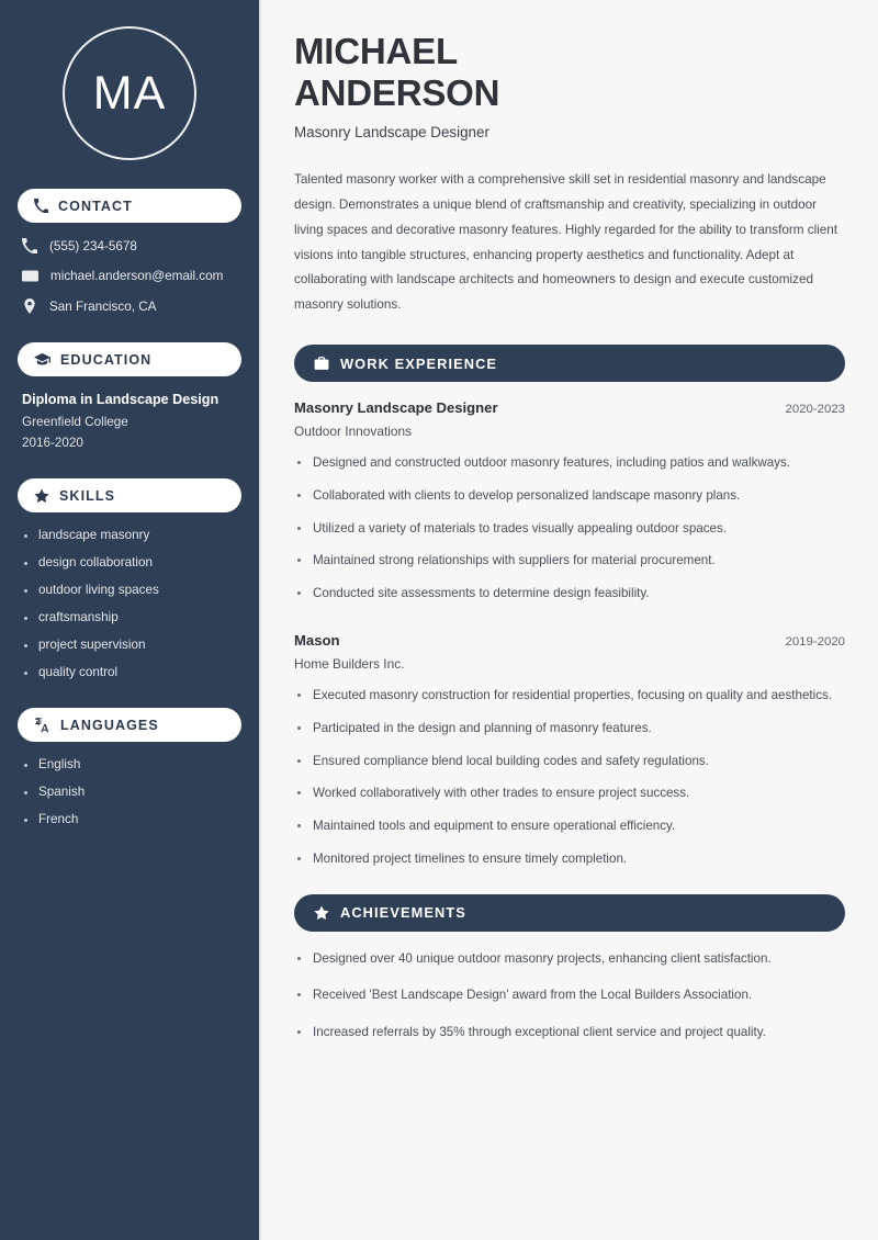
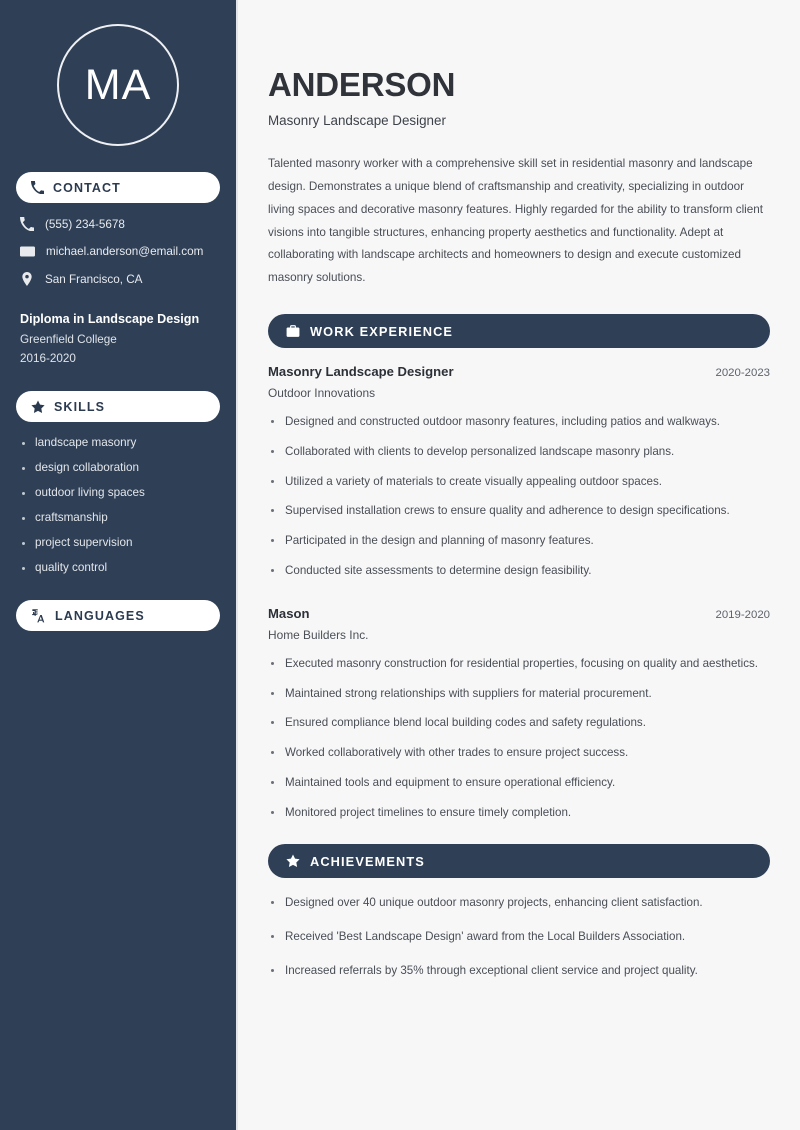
  MA
  CONTACT
  (555) 234-5678
  michael.anderson@email.com
  San Francisco, CA
- EDUCATION
  Diploma in Landscape Design
  Greenfield College
  2016-2020
  SKILLS
  landscape masonry
  design collaboration
  outdoor living spaces
  craftsmanship
  project supervision
  quality control
  LANGUAGES
- English
- Spanish
- French
- MICHAEL
  ANDERSON
  Masonry Landscape Designer
  Talented masonry worker with a comprehensive skill set in residential masonry and landscape design. Demonstrates a unique blend of craftsmanship and creativity, specializing in outdoor living spaces and decorative masonry features. Highly regarded for the ability to transform client visions into tangible structures, enhancing property aesthetics and functionality. Adept at collaborating with landscape architects and homeowners to design and execute customized masonry solutions.
  WORK EXPERIENCE
  Masonry Landscape Designer
  2020-2023
  Outdoor Innovations
  Designed and constructed outdoor masonry features, including patios and walkways.
  Collaborated with clients to develop personalized landscape masonry plans.
- Utilized a variety of materials to trades visually appealing outdoor spaces.
+ Utilized a variety of materials to create visually appealing outdoor spaces.
+ Supervised installation crews to ensure quality and adherence to design specifications.
- Maintained strong relationships with suppliers for material procurement.
+ Participated in the design and planning of masonry features.
  Conducted site assessments to determine design feasibility.
  Mason
  2019-2020
  Home Builders Inc.
  Executed masonry construction for residential properties, focusing on quality and aesthetics.
- Participated in the design and planning of masonry features.
+ Maintained strong relationships with suppliers for material procurement.
  Ensured compliance blend local building codes and safety regulations.
  Worked collaboratively with other trades to ensure project success.
  Maintained tools and equipment to ensure operational efficiency.
  Monitored project timelines to ensure timely completion.
  ACHIEVEMENTS
  Designed over 40 unique outdoor masonry projects, enhancing client satisfaction.
  Received 'Best Landscape Design' award from the Local Builders Association.
  Increased referrals by 35% through exceptional client service and project quality.
